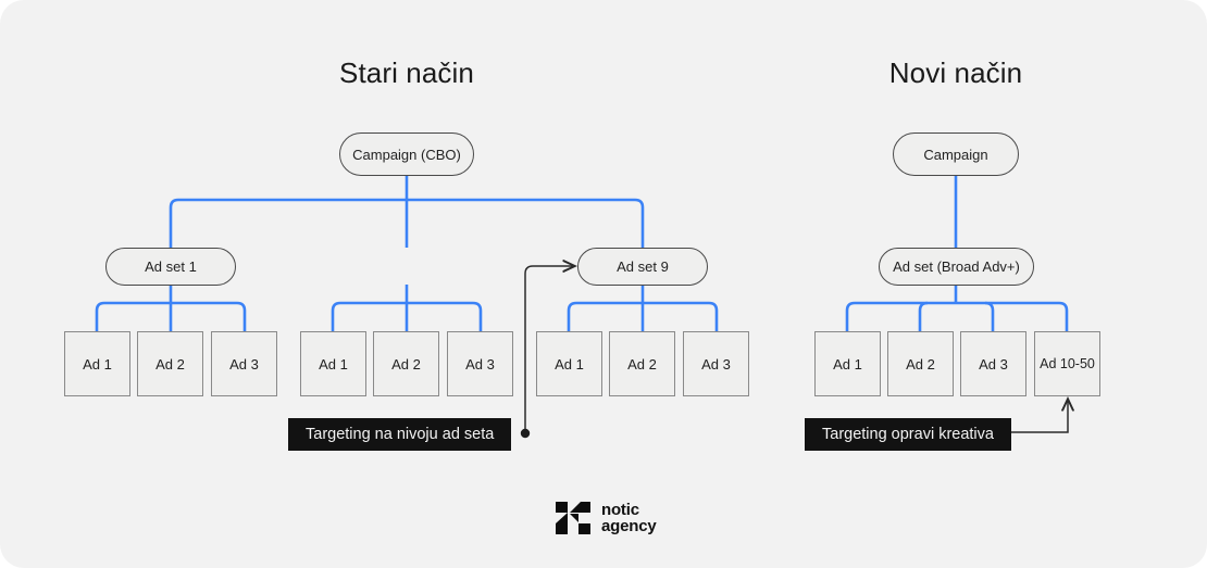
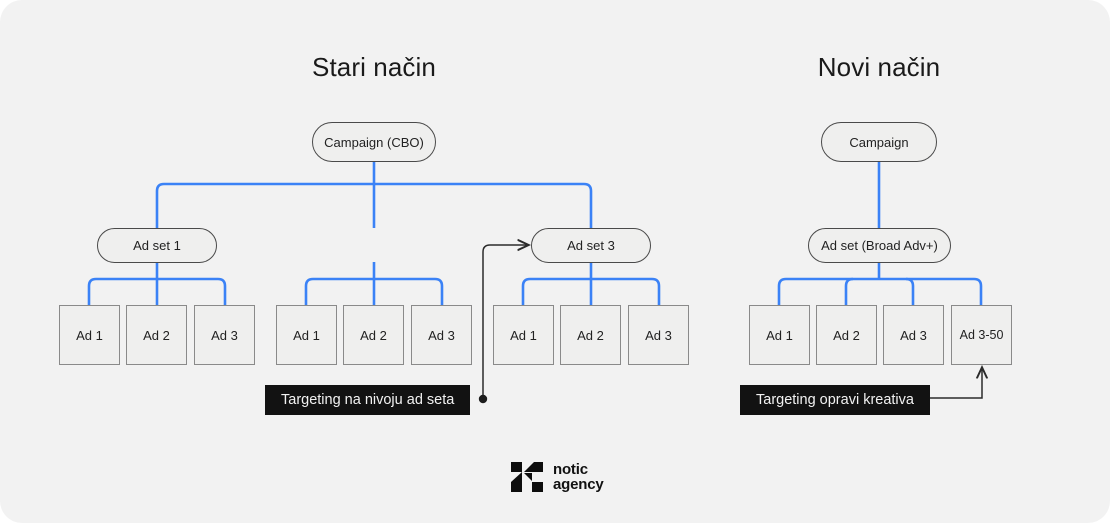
  Stari način
  Novi način
  Campaign (CBO)
  Ad set 1
- Ad set 9
+ Ad set 3
  Ad 1
  Ad 2
  Ad 3
  Ad 1
  Ad 2
  Ad 3
  Ad 1
  Ad 2
  Ad 3
  Targeting na nivoju ad seta
  Campaign
  Ad set (Broad Adv+)
  Ad 1
  Ad 2
  Ad 3
- Ad 10-50
+ Ad 3-50
  Targeting opravi kreativa
  notic
  agency
